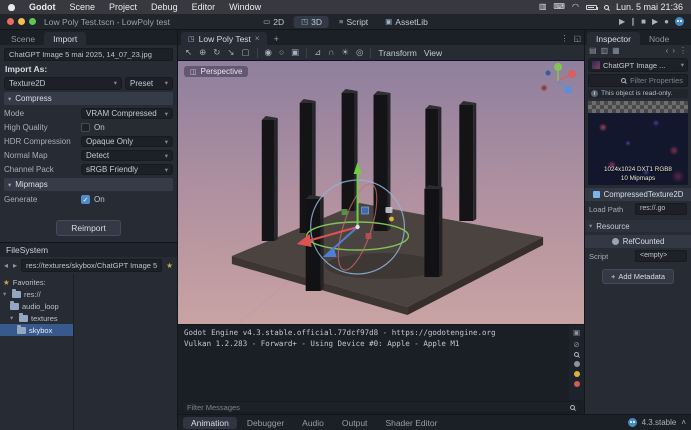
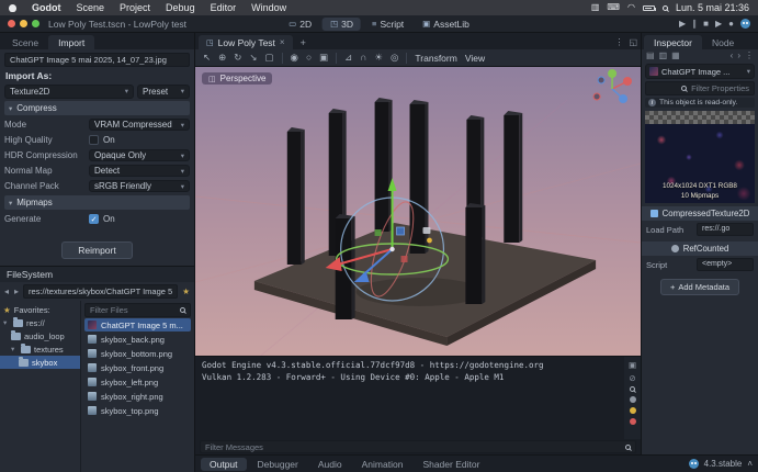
  Godot
  Scene
  Project
  Debug
  Editor
  Window
  ▥
  ⌨
  ◠
  Lun. 5 mai 21:36
  Low Poly Test.tscn - LowPoly test
  ▭
  2D
  ◳
  3D
  ≡
  Script
  ▣
  AssetLib
  ▶
  ∥
  ■
  ▶
  ●
  Scene
  Import
  ChatGPT Image 5 mai 2025, 14_07_23.jpg
  Import As:
  Texture2D
  Preset
  Compress
  Mode
  VRAM Compressed
  High Quality
  On
  HDR Compression
  Opaque Only
  Normal Map
  Detect
  Channel Pack
  sRGB Friendly
  Mipmaps
  Generate
  On
  Reimport
  FileSystem
  ◂
  ▸
  res://textures/skybox/ChatGPT Image 5
  ★
  ★
  Favorites:
  res://
  audio_loop
  textures
  skybox
+ Filter Files
+ ChatGPT Image 5 m...
+ skybox_back.png
+ skybox_bottom.png
+ skybox_front.png
+ skybox_left.png
+ skybox_right.png
+ skybox_top.png
  Low Poly Test
  ×
  +
  ⋮
  ◱
  ↖
  ⊕
  ↻
  ↘
  ▢
  ◉
  ○
  ▣
  ⊿
  ∩
  ☀
  ◎
  Transform
  View
  Perspective
  Godot Engine v4.3.stable.official.77dcf97d8 - https://godotengine.org
  Vulkan 1.2.283 - Forward+ - Using Device #0: Apple - Apple M1
  ▣
  ⊘
  Filter Messages
  Inspector
  Node
  ▤
  ▥
  ▦
  ‹
  ›
  ⋮
  ChatGPT Image ...
  Filter Properties
  CompressedTexture2D
  Load Path
- Resource
  RefCounted
  Script
  +
  Add Metadata
- Animation
+ Output
  Debugger
  Audio
- Output
+ Animation
  Shader Editor
  4.3.stable
  ˄
